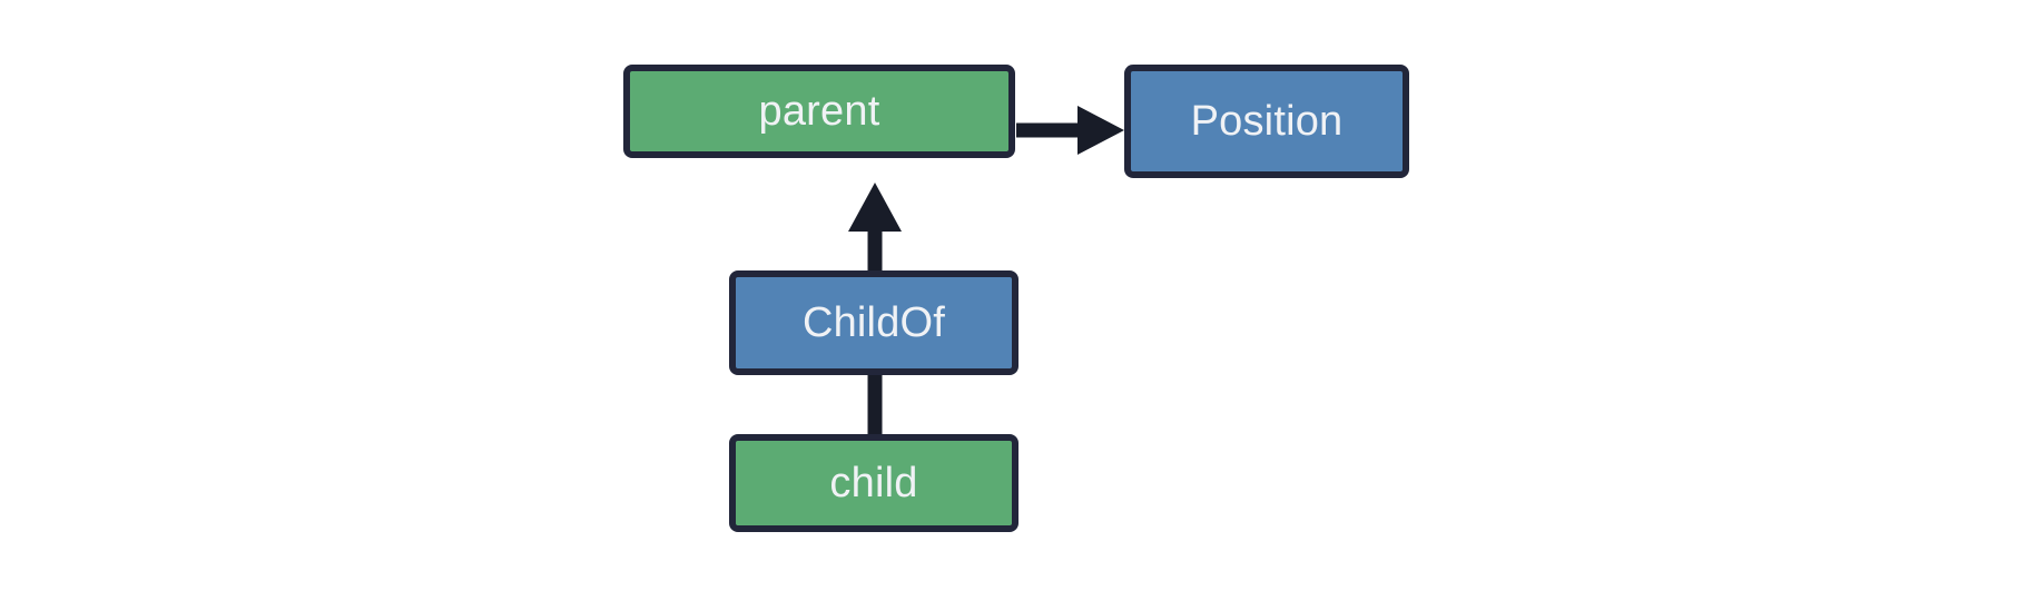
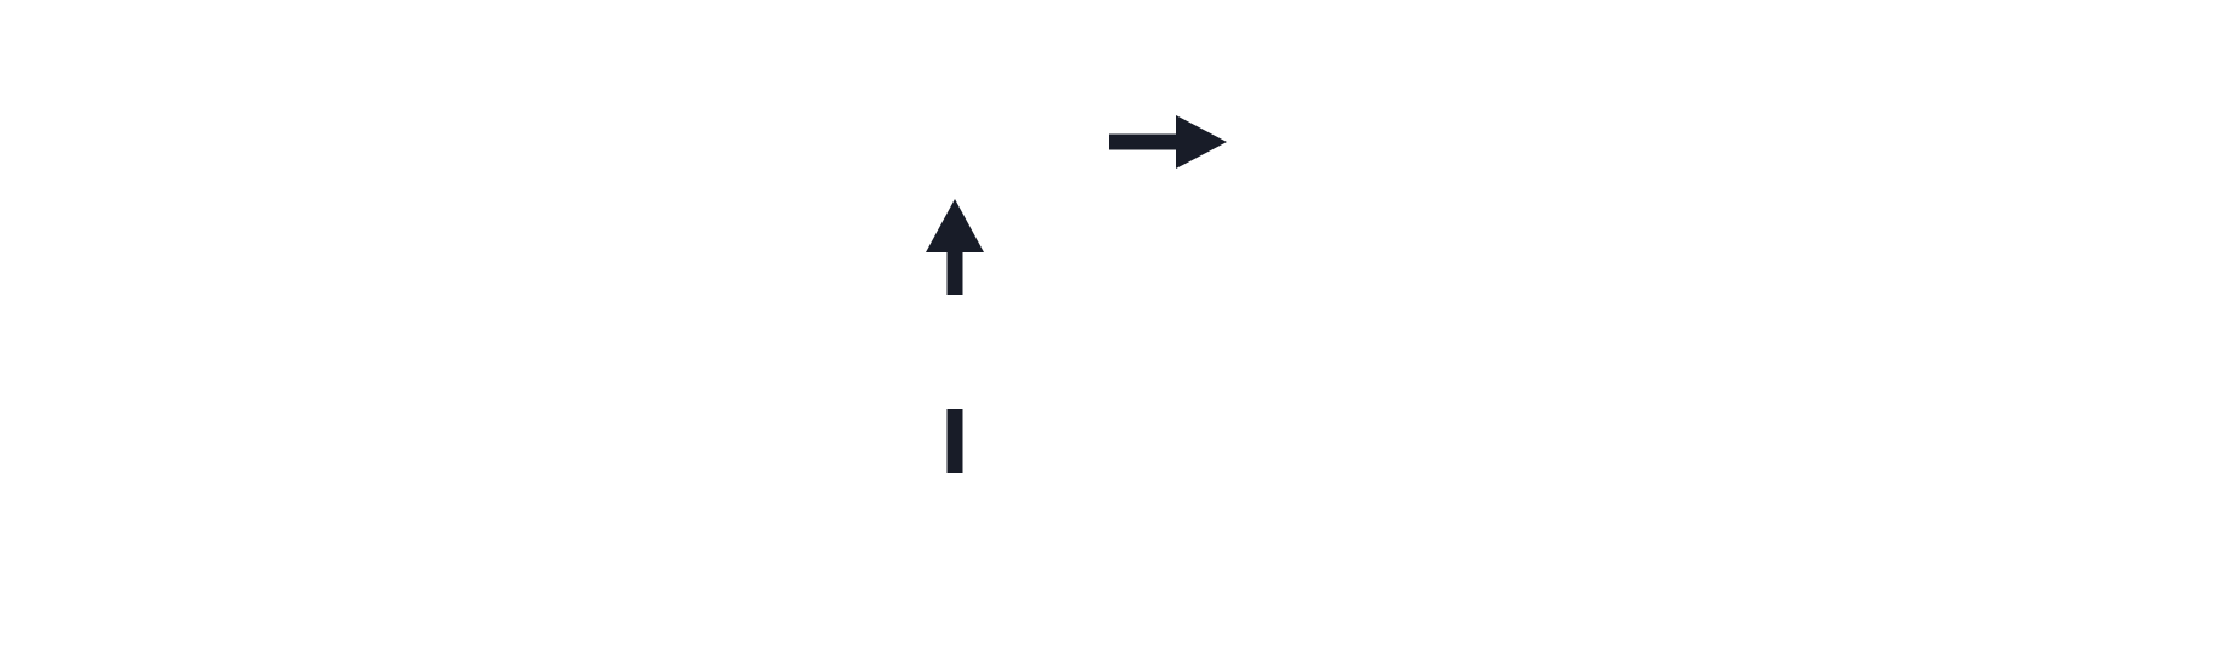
- parent
- Position
- ChildOf
- child
